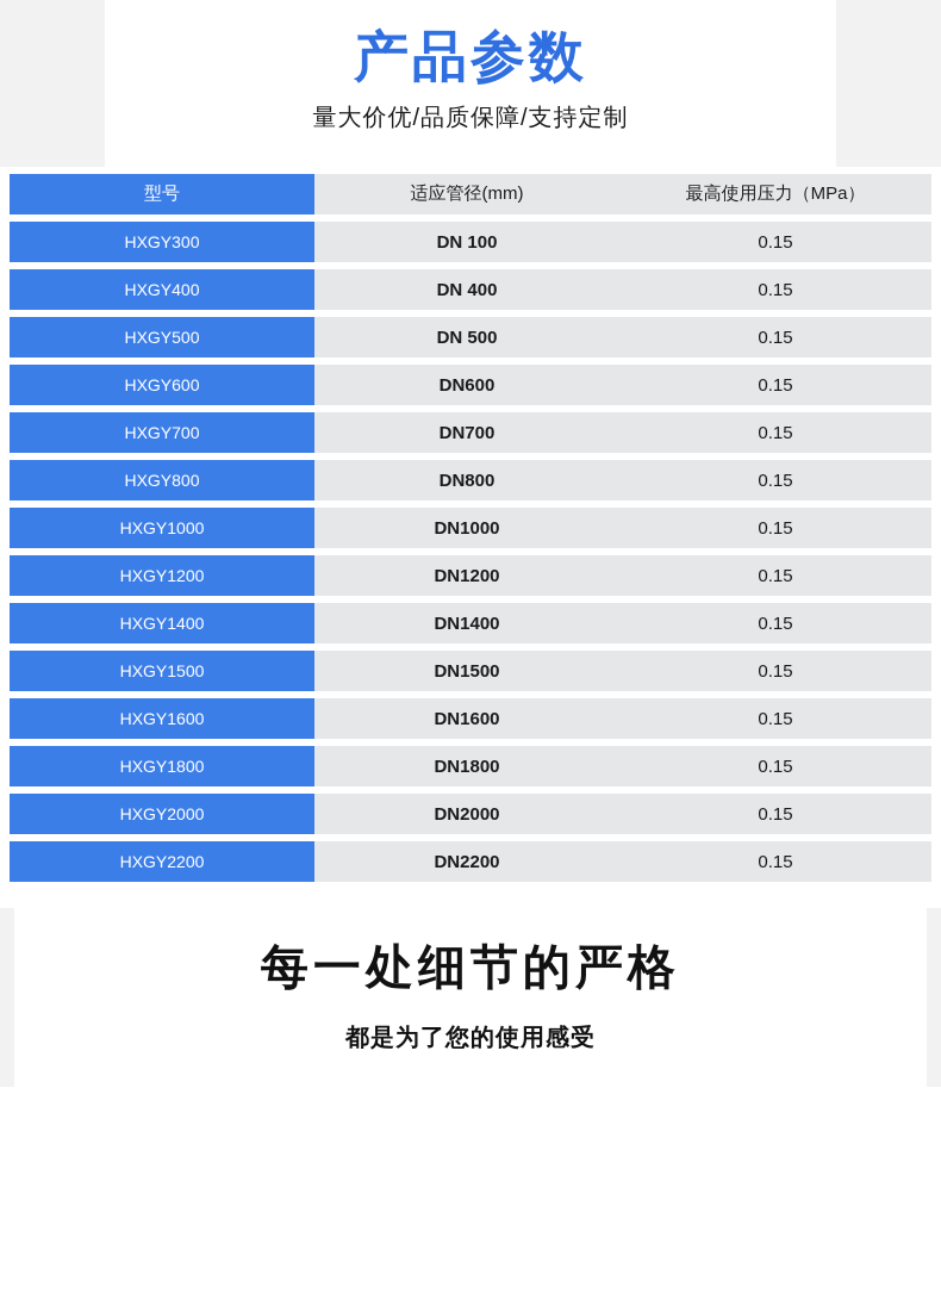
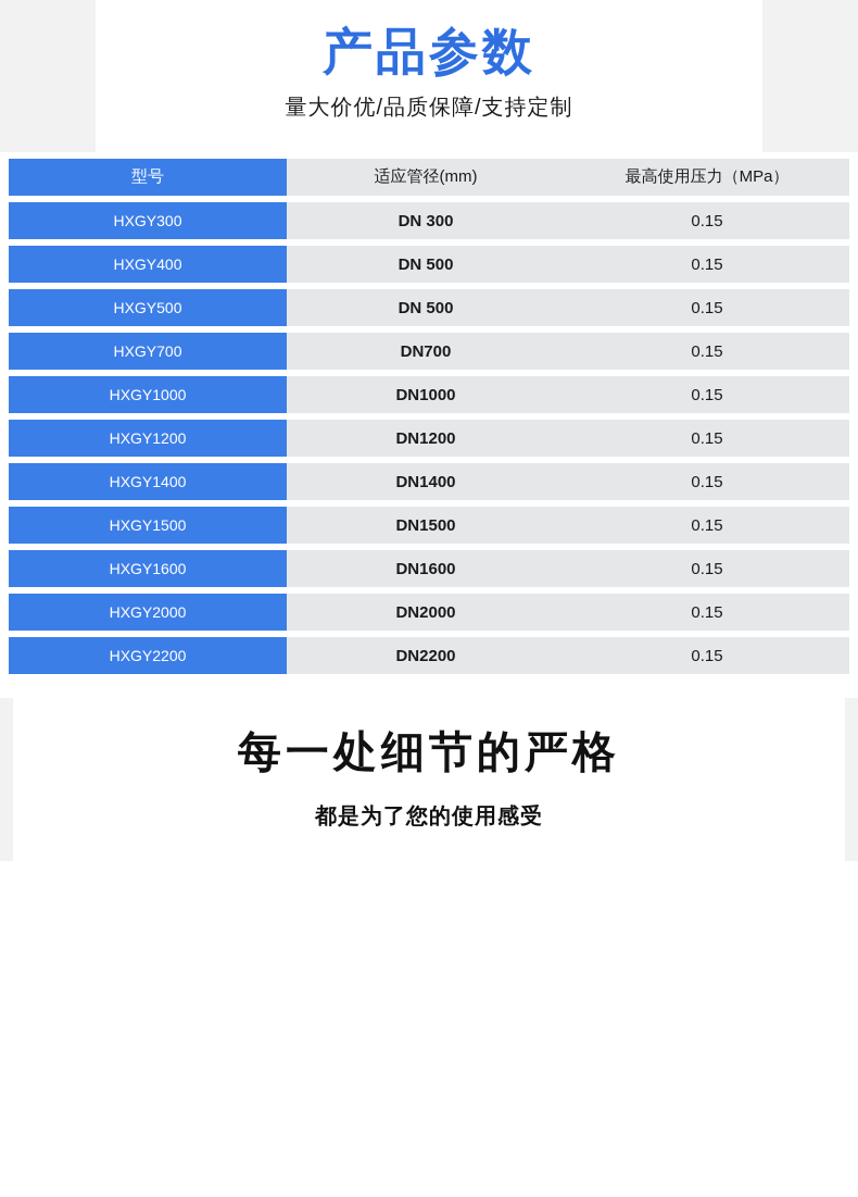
  产品参数
  量大价优/品质保障/支持定制
  型号	适应管径(mm)	最高使用压力（MPa）
- HXGY300	DN 100	0.15
+ HXGY300	DN 300	0.15
- HXGY400	DN 400	0.15
+ HXGY400	DN 500	0.15
  HXGY500	DN 500	0.15
- HXGY600	DN600	0.15
  HXGY700	DN700	0.15
- HXGY800	DN800	0.15
  HXGY1000	DN1000	0.15
  HXGY1200	DN1200	0.15
  HXGY1400	DN1400	0.15
  HXGY1500	DN1500	0.15
  HXGY1600	DN1600	0.15
- HXGY1800	DN1800	0.15
  HXGY2000	DN2000	0.15
  HXGY2200	DN2200	0.15
  每一处细节的严格
  都是为了您的使用感受
